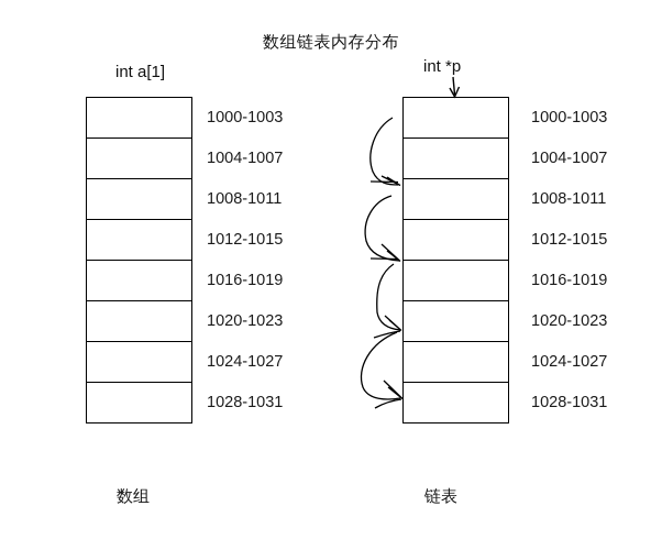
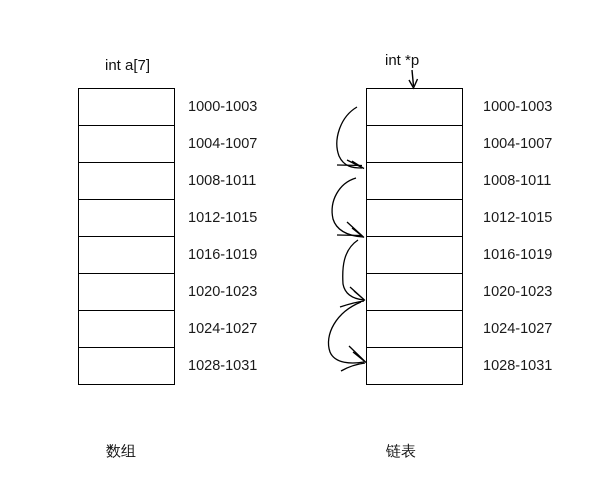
- 数组链表内存分布
- int a[1]
+ int a[7]
  1000-1003
  1004-1007
  1008-1011
  1012-1015
  1016-1019
  1020-1023
  1024-1027
  1028-1031
  数组
  int *p
  1000-1003
  1004-1007
  1008-1011
  1012-1015
  1016-1019
  1020-1023
  1024-1027
  1028-1031
  链表
